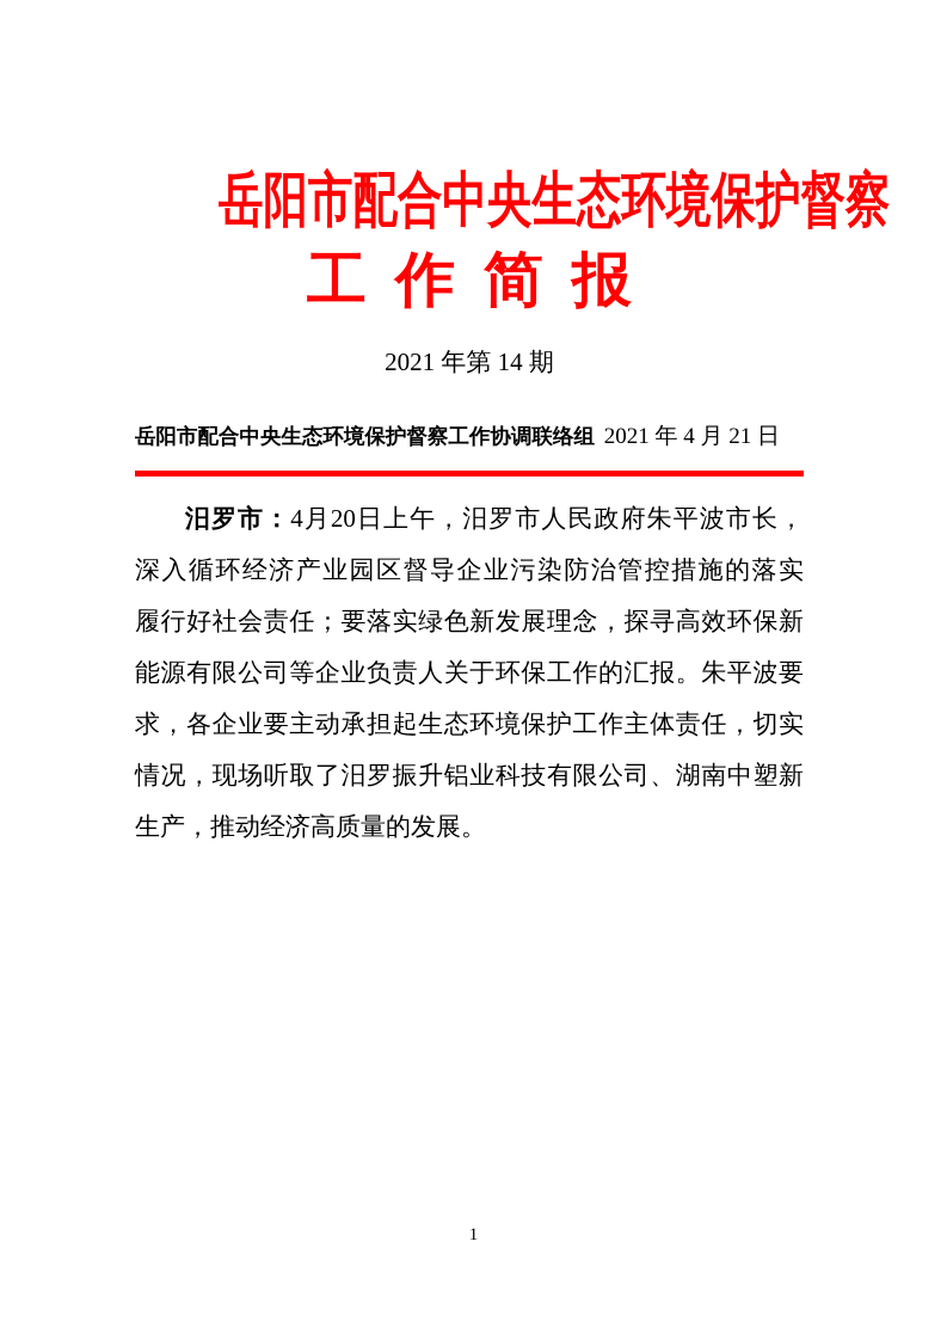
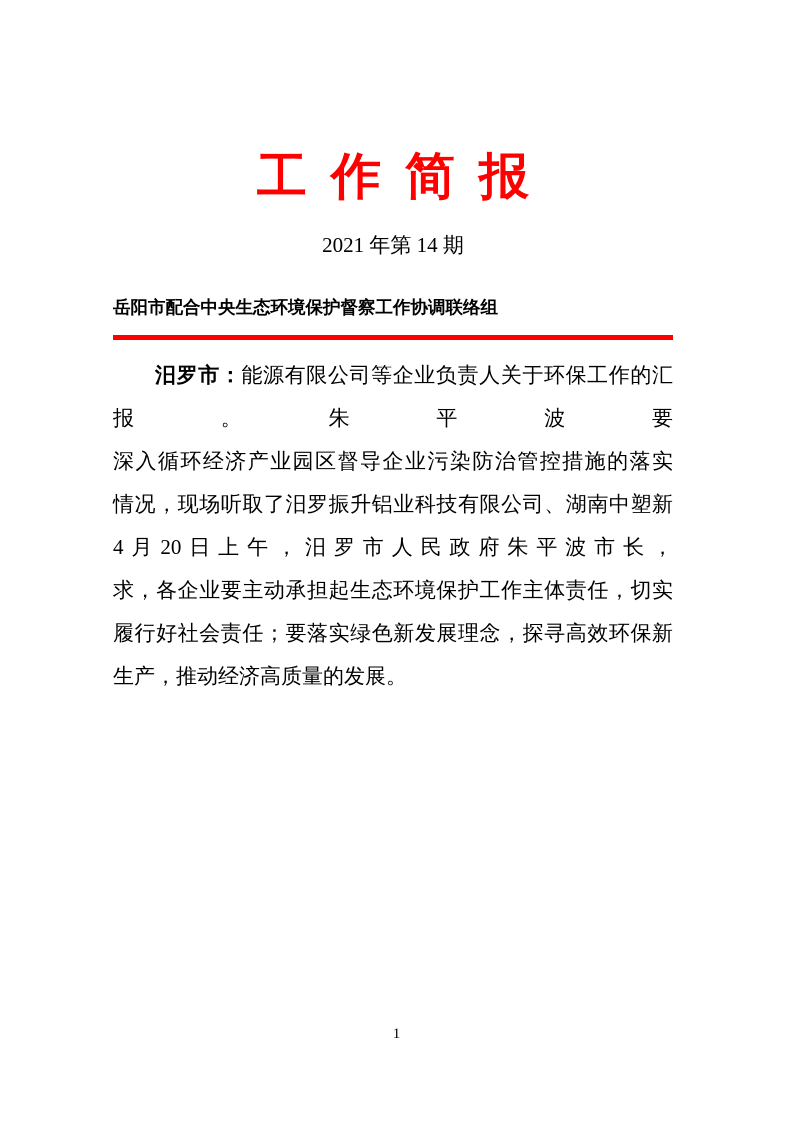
- 岳阳市配合中央生态环境保护督察
  工作简报
  2021 年第 14 期
  岳阳市配合中央生态环境保护督察工作协调联络组
- 2021 年 4 月 21 日
- 汨罗市：4月20日上午，汨罗市人民政府朱平波市长，
+ 汨罗市：能源有限公司等企业负责人关于环保工作的汇报。朱平波要
  深入循环经济产业园区督导企业污染防治管控措施的落实
- 履行好社会责任；要落实绿色新发展理念，探寻高效环保新
+ 情况，现场听取了汨罗振升铝业科技有限公司、湖南中塑新
- 能源有限公司等企业负责人关于环保工作的汇报。朱平波要
+ 4月20日上午，汨罗市人民政府朱平波市长，
  求，各企业要主动承担起生态环境保护工作主体责任，切实
- 情况，现场听取了汨罗振升铝业科技有限公司、湖南中塑新
+ 履行好社会责任；要落实绿色新发展理念，探寻高效环保新
  生产，推动经济高质量的发展。
  1
